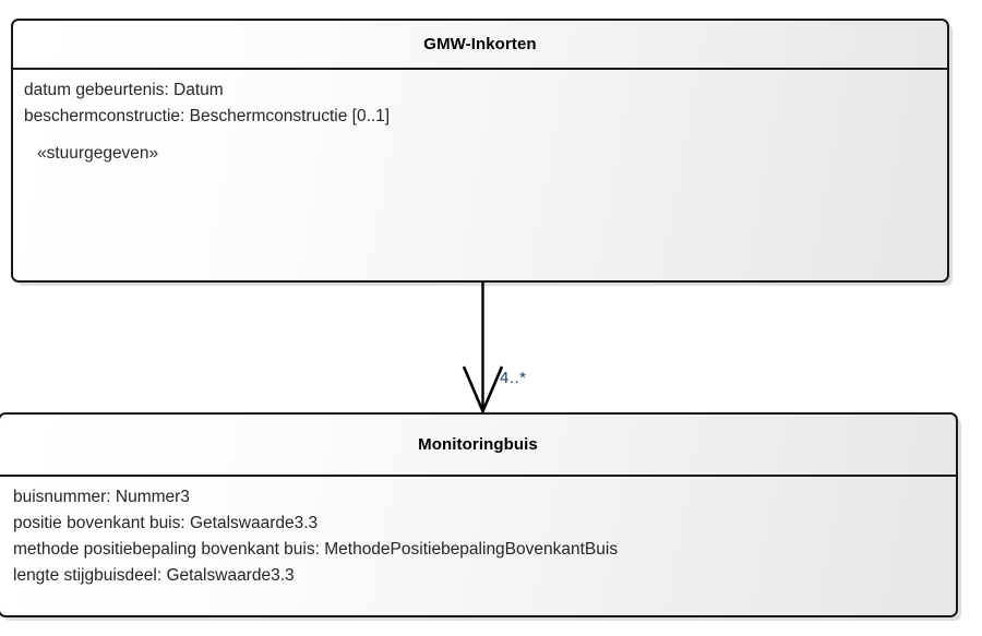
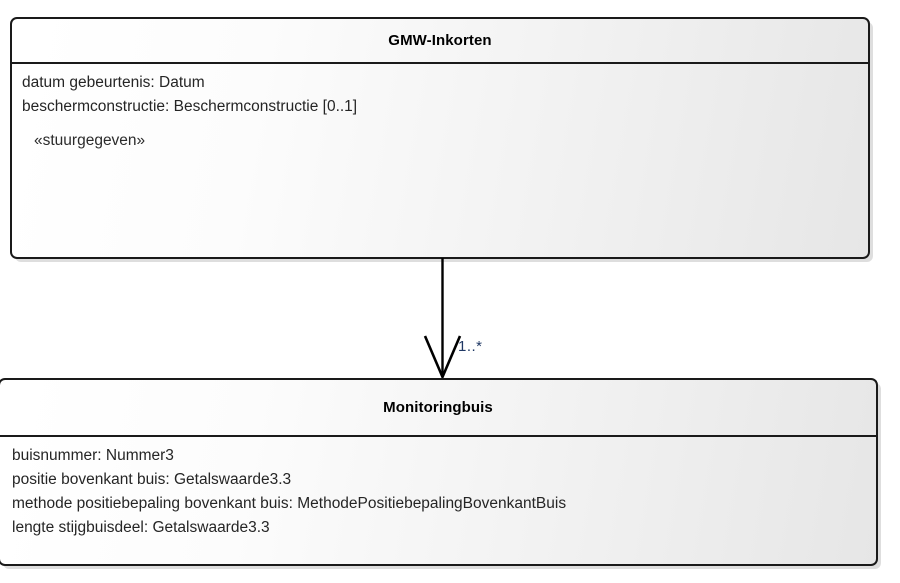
  GMW-Inkorten
  datum gebeurtenis: Datum
  beschermconstructie: Beschermconstructie [0..1]
  «stuurgegeven»
- 4..*
+ 1..*
  Monitoringbuis
  buisnummer: Nummer3
  positie bovenkant buis: Getalswaarde3.3
  methode positiebepaling bovenkant buis: MethodePositiebepalingBovenkantBuis
  lengte stijgbuisdeel: Getalswaarde3.3
